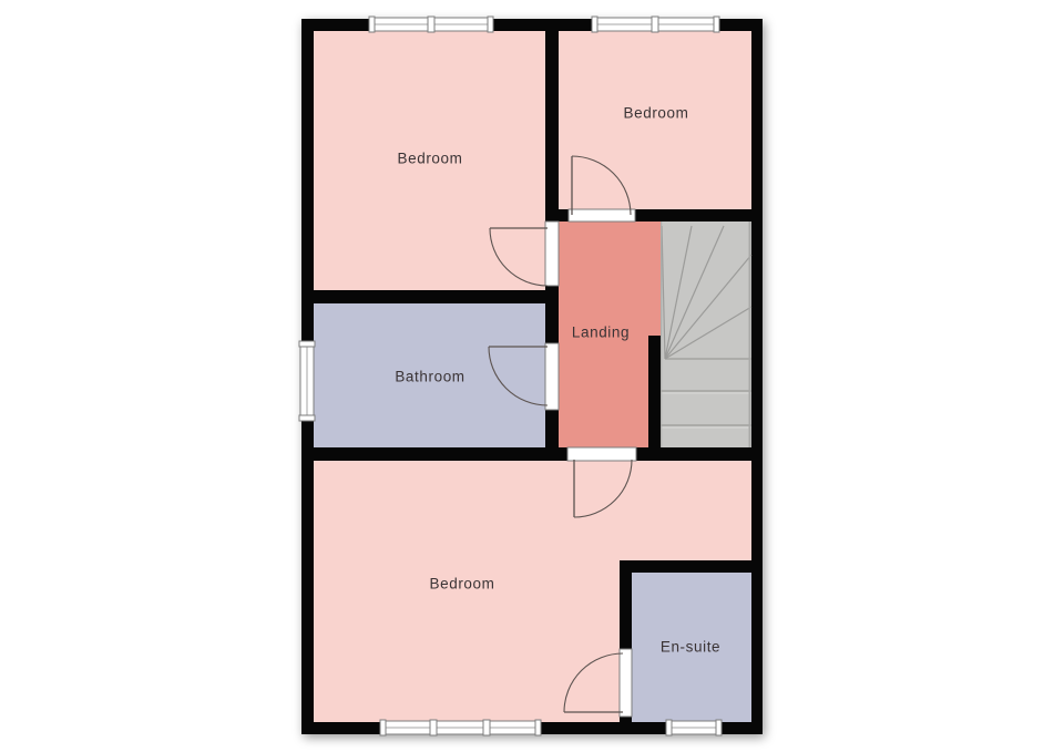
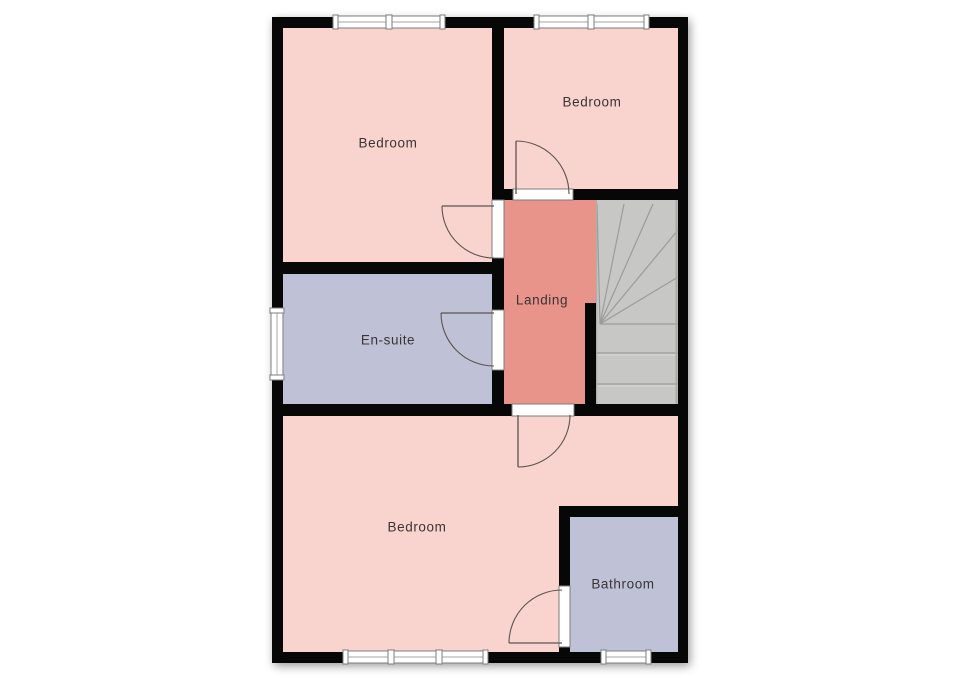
  Bedroom
  Bedroom
  Landing
- Bathroom
+ En-suite
  Bedroom
- En-suite
+ Bathroom
